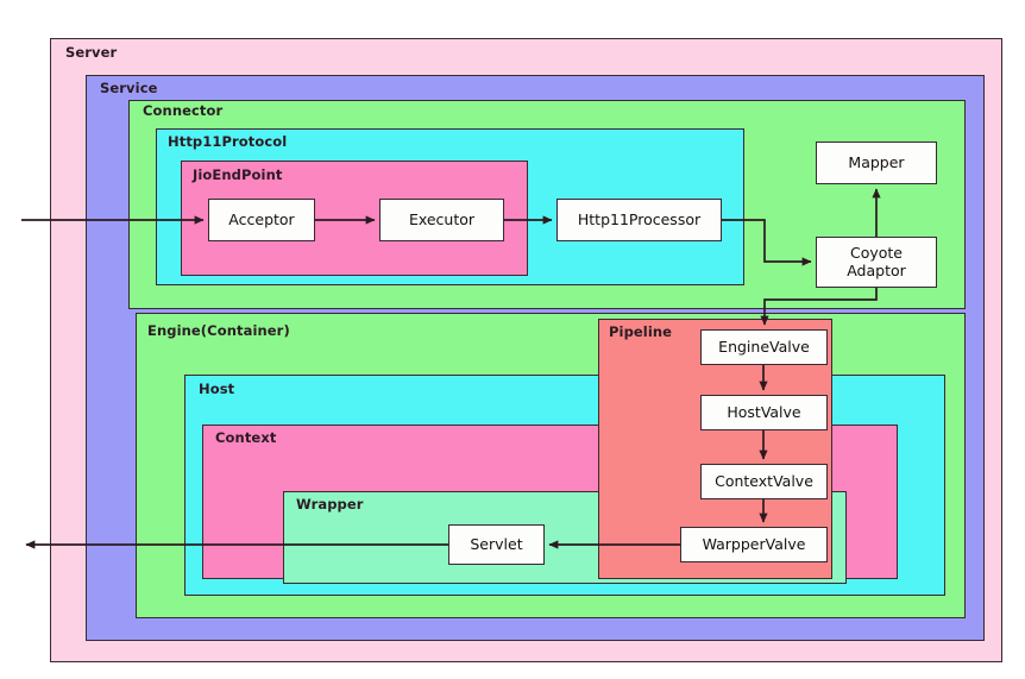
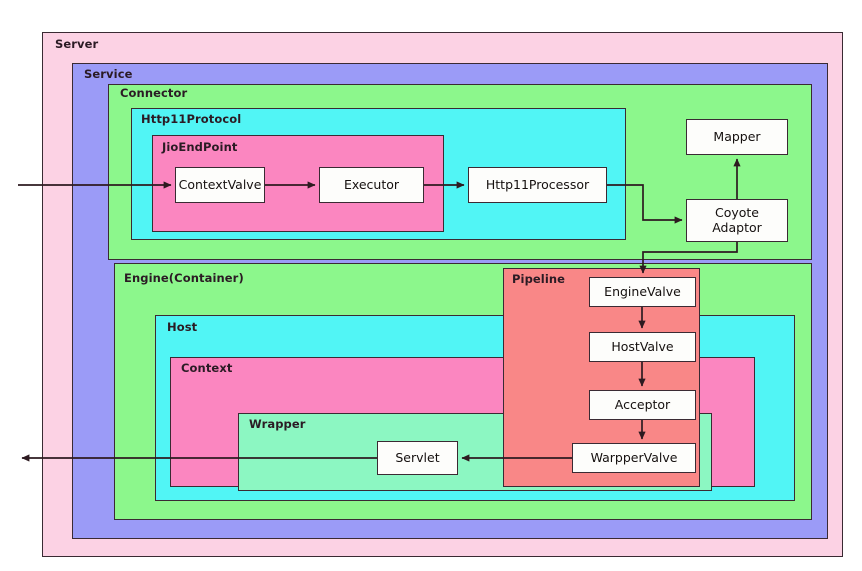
  Server
  Service
  Connector
  Http11Protocol
  JioEndPoint
  Engine(Container)
  Host
  Context
  Wrapper
  Pipeline
- Acceptor
+ ContextValve
  Executor
  Http11Processor
  Mapper
  Coyote
  Adaptor
  EngineValve
  HostValve
- ContextValve
+ Acceptor
  WarpperValve
  Servlet
